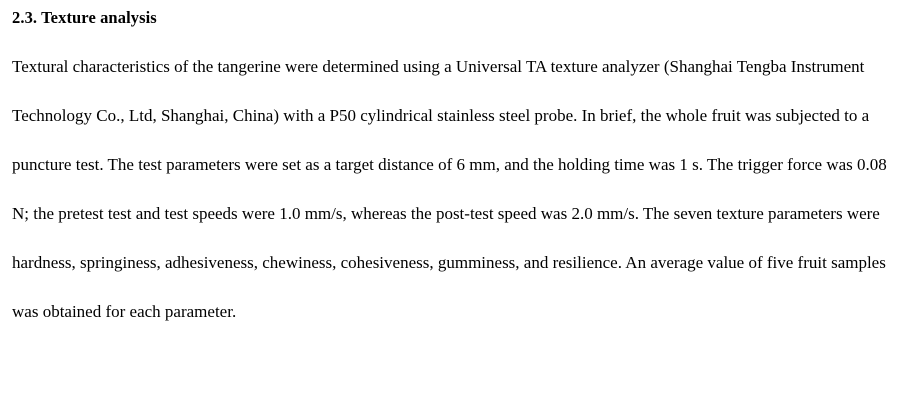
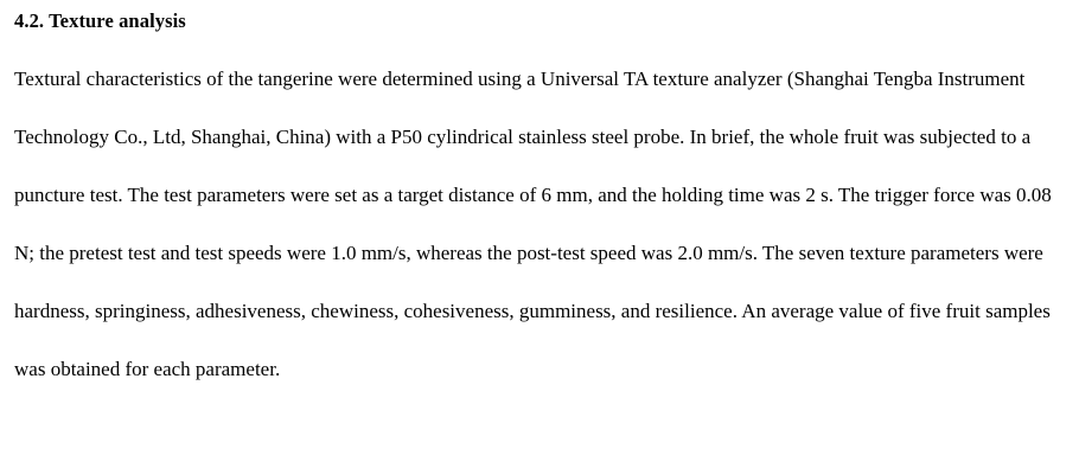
- 2.3. Texture analysis
+ 4.2. Texture analysis
- Textural characteristics of the tangerine were determined using a Universal TA texture analyzer (Shanghai Tengba Instrument Technology Co., Ltd, Shanghai, China) with a P50 cylindrical stainless steel probe. In brief, the whole fruit was subjected to a puncture test. The test parameters were set as a target distance of 6 mm, and the holding time was 1 s. The trigger force was 0.08 N; the pretest test and test speeds were 1.0 mm/s, whereas the post-test speed was 2.0 mm/s. The seven texture parameters were hardness, springiness, adhesiveness, chewiness, cohesiveness, gumminess, and resilience. An average value of five fruit samples was obtained for each parameter.
+ Textural characteristics of the tangerine were determined using a Universal TA texture analyzer (Shanghai Tengba Instrument Technology Co., Ltd, Shanghai, China) with a P50 cylindrical stainless steel probe. In brief, the whole fruit was subjected to a puncture test. The test parameters were set as a target distance of 6 mm, and the holding time was 2 s. The trigger force was 0.08 N; the pretest test and test speeds were 1.0 mm/s, whereas the post-test speed was 2.0 mm/s. The seven texture parameters were hardness, springiness, adhesiveness, chewiness, cohesiveness, gumminess, and resilience. An average value of five fruit samples was obtained for each parameter.
